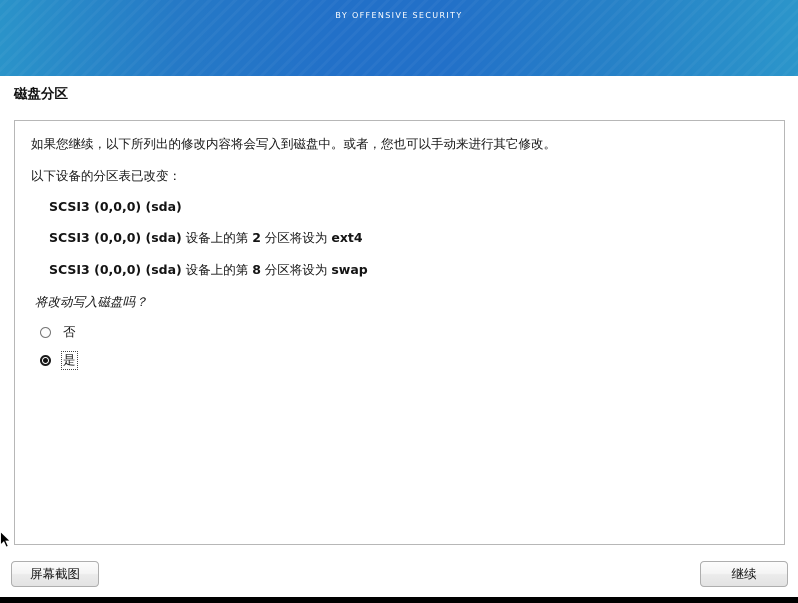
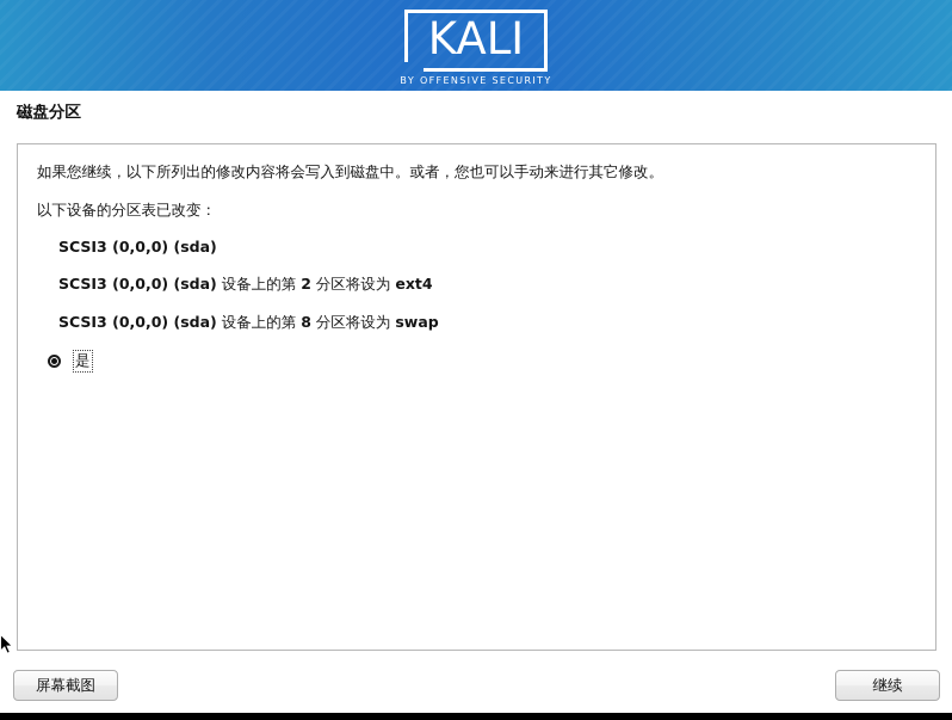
+ KALI
  BY OFFENSIVE SECURITY
  磁盘分区
  如果您继续，以下所列出的修改内容将会写入到磁盘中。或者，您也可以手动来进行其它修改。
  以下设备的分区表已改变：
  SCSI3 (0,0,0) (sda)
  SCSI3 (0,0,0) (sda) 设备上的第 2 分区将设为 ext4
  SCSI3 (0,0,0) (sda) 设备上的第 8 分区将设为 swap
- 将改动写入磁盘吗？
- 否
  是
  屏幕截图
  继续
